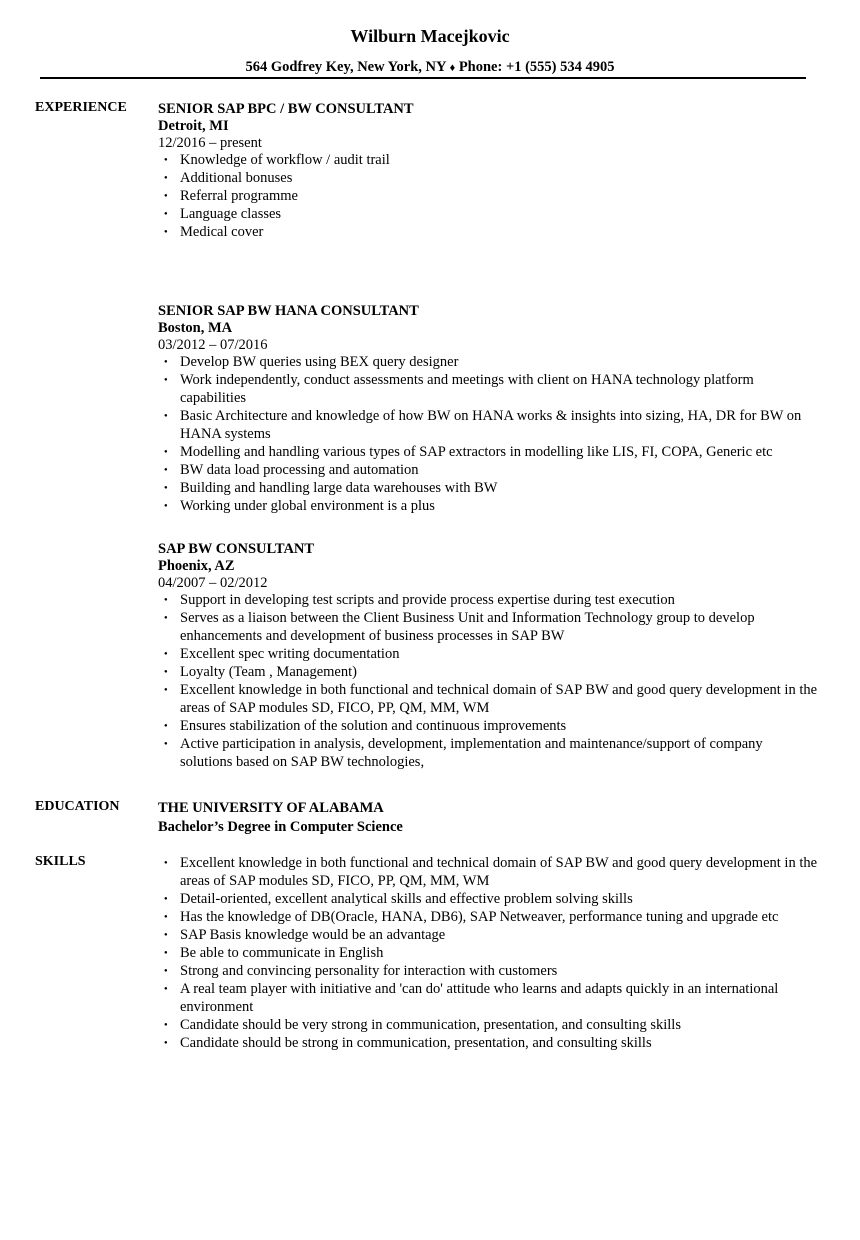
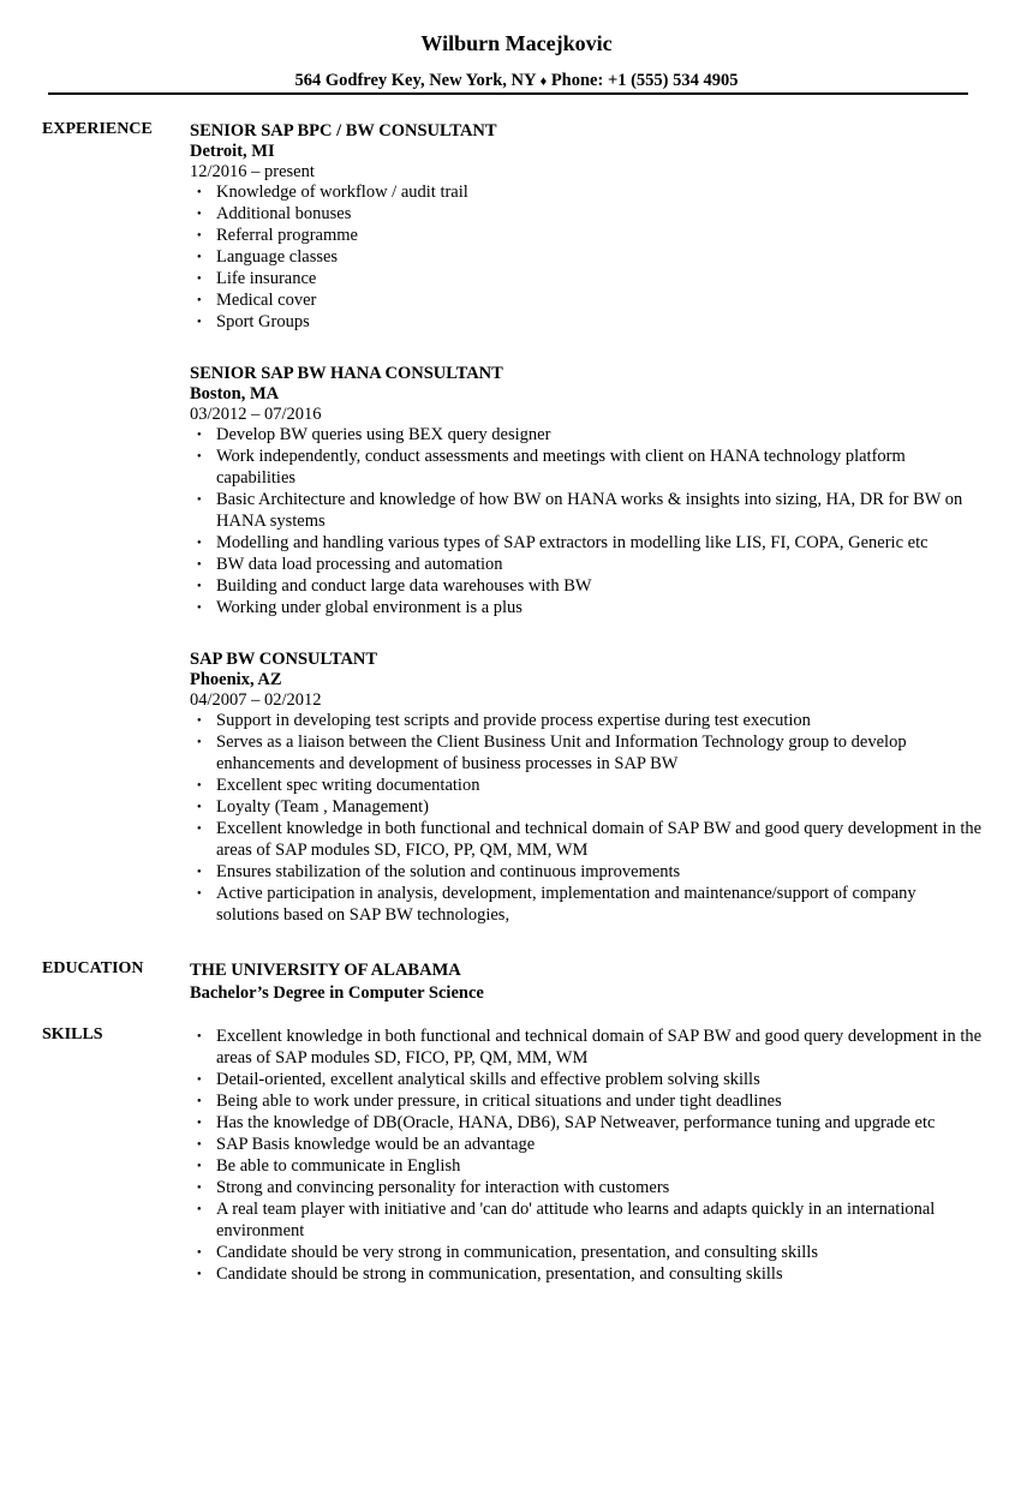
  Wilburn Macejkovic
  564 Godfrey Key, New York, NY ♦ Phone: +1 (555) 534 4905
  EXPERIENCE
  SENIOR SAP BPC / BW CONSULTANT
  Detroit, MI
  12/2016 – present
  Knowledge of workflow / audit trail
  Additional bonuses
  Referral programme
  Language classes
+ Life insurance
  Medical cover
+ Sport Groups
  SENIOR SAP BW HANA CONSULTANT
  Boston, MA
  03/2012 – 07/2016
  Develop BW queries using BEX query designer
  Work independently, conduct assessments and meetings with client on HANA technology platform capabilities
  Basic Architecture and knowledge of how BW on HANA works & insights into sizing, HA, DR for BW on HANA systems
  Modelling and handling various types of SAP extractors in modelling like LIS, FI, COPA, Generic etc
  BW data load processing and automation
- Building and handling large data warehouses with BW
+ Building and conduct large data warehouses with BW
  Working under global environment is a plus
  SAP BW CONSULTANT
  Phoenix, AZ
  04/2007 – 02/2012
  Support in developing test scripts and provide process expertise during test execution
  Serves as a liaison between the Client Business Unit and Information Technology group to develop enhancements and development of business processes in SAP BW
  Excellent spec writing documentation
  Loyalty (Team , Management)
  Excellent knowledge in both functional and technical domain of SAP BW and good query development in the areas of SAP modules SD, FICO, PP, QM, MM, WM
  Ensures stabilization of the solution and continuous improvements
  Active participation in analysis, development, implementation and maintenance/support of company solutions based on SAP BW technologies,
  EDUCATION
  THE UNIVERSITY OF ALABAMA
  Bachelor’s Degree in Computer Science
  SKILLS
  Excellent knowledge in both functional and technical domain of SAP BW and good query development in the areas of SAP modules SD, FICO, PP, QM, MM, WM
  Detail-oriented, excellent analytical skills and effective problem solving skills
+ Being able to work under pressure, in critical situations and under tight deadlines
  Has the knowledge of DB(Oracle, HANA, DB6), SAP Netweaver, performance tuning and upgrade etc
  SAP Basis knowledge would be an advantage
  Be able to communicate in English
  Strong and convincing personality for interaction with customers
  A real team player with initiative and 'can do' attitude who learns and adapts quickly in an international environment
  Candidate should be very strong in communication, presentation, and consulting skills
  Candidate should be strong in communication, presentation, and consulting skills
